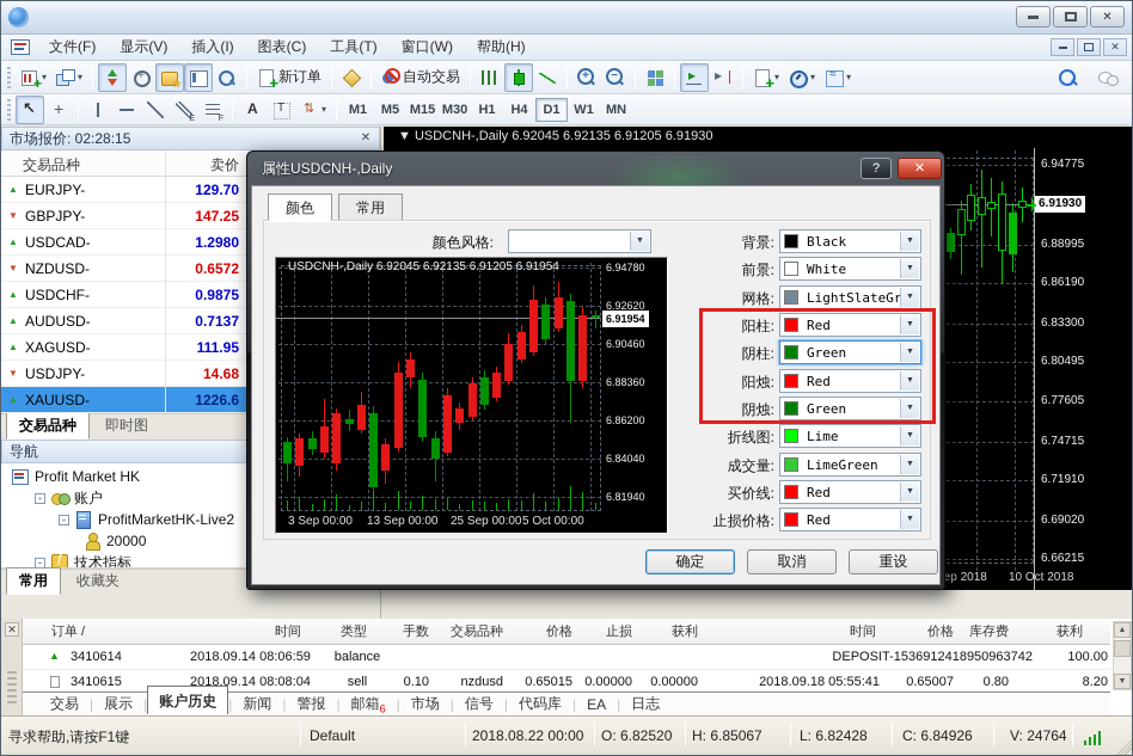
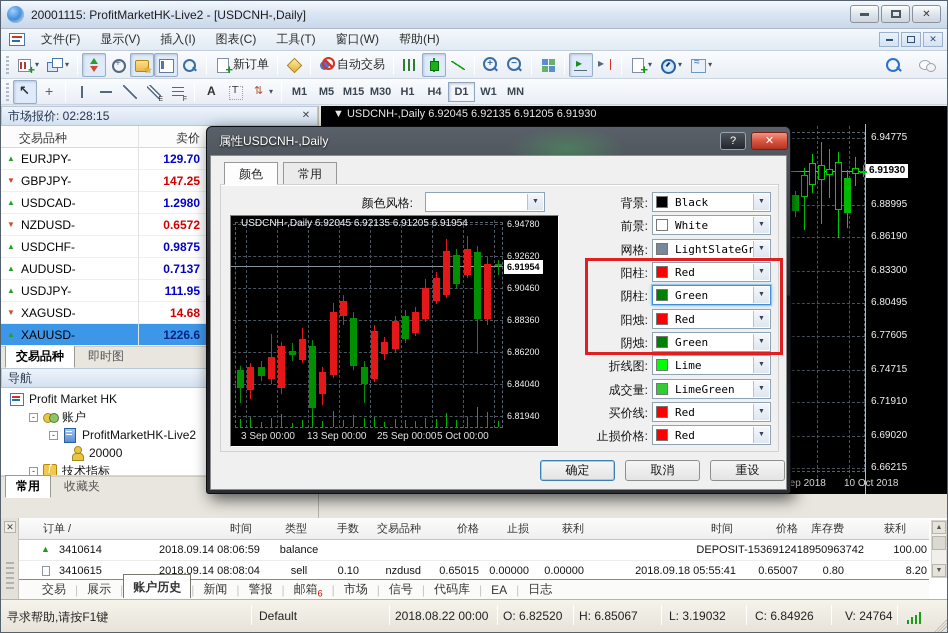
+ 20001115: ProfitMarketHK-Live2 - [USDCNH-,Daily]
  ✕
  文件(F)
  显示(V)
  插入(I)
  图表(C)
  工具(T)
  窗口(W)
  帮助(H)
  ✕
  ▾
  ▾
  新订单
  自动交易
  ▾
  ▾
  ▾
  ▾
  M1
  M5
  M15
  M30
  H1
  H4
  D1
  W1
  MN
  市场报价: 02:28:15
  ✕
  交易品种
  卖价
  ▲
  EURJPY-
  129.70
  ▼
  GBPJPY-
  147.25
  ▲
  USDCAD-
  1.2980
  ▼
  NZDUSD-
  0.6572
  ▲
  USDCHF-
  0.9875
  ▲
  AUDUSD-
  0.7137
  ▲
- XAGUSD-
+ USDJPY-
  111.95
  ▼
- USDJPY-
+ XAGUSD-
  14.68
  ▲
  XAUUSD-
  1226.6
  交易品种
  即时图
  导航
  Profit Market HK
  -
  账户
  -
  ProfitMarketHK-Live2
  20000
  -
  技术指标
  常用
  收藏夹
  ▼ USDCNH-,Daily 6.92045 6.92135 6.91205 6.91930
  6.94775
  6.88995
  6.86190
  6.83300
  6.80495
  6.77605
  6.74715
  6.71910
  6.69020
  6.66215
  6.91930
  ep 2018
  10 Oct 2018
  ✕
  订单 /
  时间
  类型
  手数
  交易品种
  价格
  止损
  获利
  时间
  价格
  库存费
  获利
  ▲
  3410614
  2018.09.14 08:06:59
  balance
  100.00
  DEPOSIT-1536912418950963742
  3410615
  2018.09.14 08:08:04
  sell
  0.10
  nzdusd
  0.65015
  0.00000
  0.00000
  2018.09.18 05:55:41
  0.65007
  0.80
  8.20
  交易
  |
  展示
  |
  账户历史
  |
  新闻
  |
  警报
  |
  邮箱6
  |
  市场
  |
  信号
  |
  代码库
  |
  EA
  |
  日志
  寻求帮助,请按F1键
  Default
  2018.08.22 00:00
  O: 6.82520
  H: 6.85067
- L: 6.82428
+ L: 3.19032
  C: 6.84926
  V: 24764
  属性USDCNH-,Daily
  ?
  ✕
  颜色
  常用
  颜色风格:
  USDCNH-,Daily 6.92045 6.92135 6.91205 6.91954
  6.94780
  6.92620
  6.90460
  6.88360
  6.86200
  6.84040
  6.81940
  6.91954
  3 Sep 00:00
  13 Sep 00:00
  25 Sep 00:00
  5 Oct 00:00
  背景:
  Black
  前景:
  White
  网格:
  LightSlateGr
  阳柱:
  Red
  阴柱:
  Green
  阳烛:
  Red
  阴烛:
  Green
  折线图:
  Lime
  成交量:
  LimeGreen
  买价线:
  Red
  止损价格:
  Red
  确定
  取消
  重设
